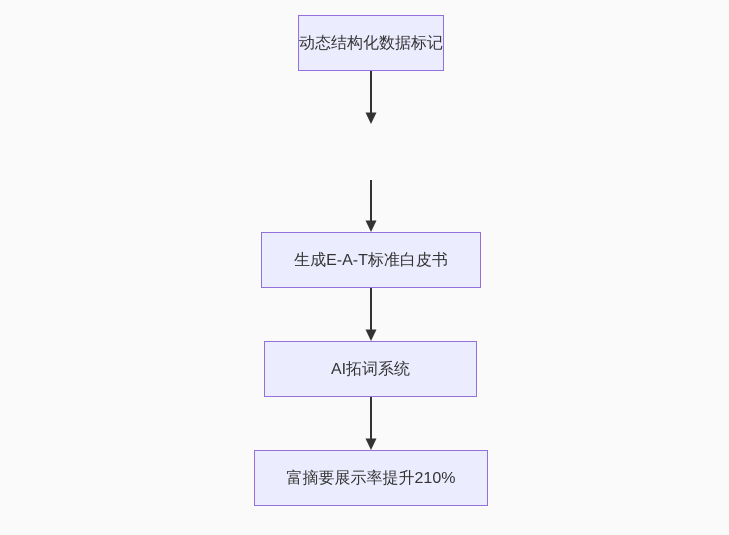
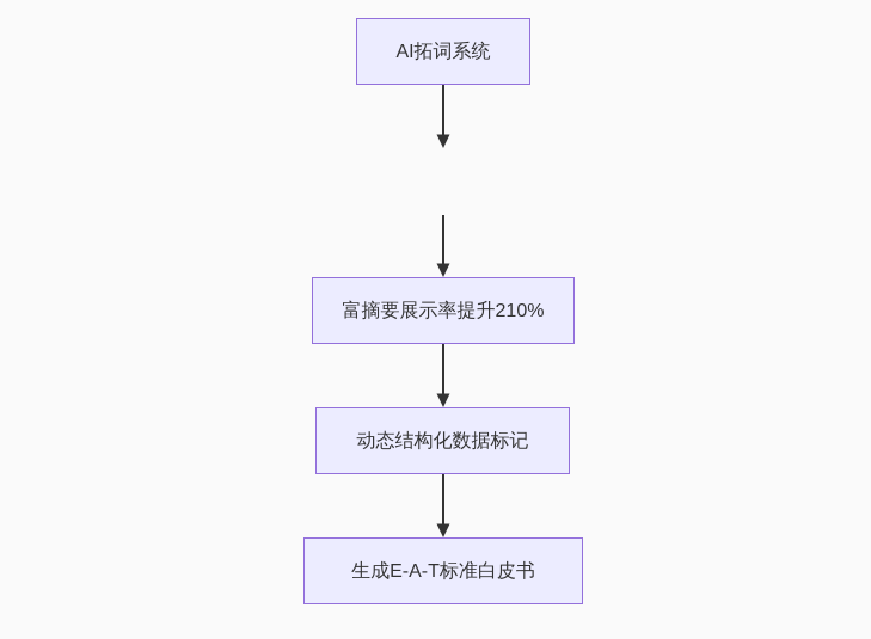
- 动态结构化数据标记
+ AI拓词系统
- 生成E-A-T标准白皮书
+ 富摘要展示率提升210%
- AI拓词系统
+ 动态结构化数据标记
- 富摘要展示率提升210%
+ 生成E-A-T标准白皮书
